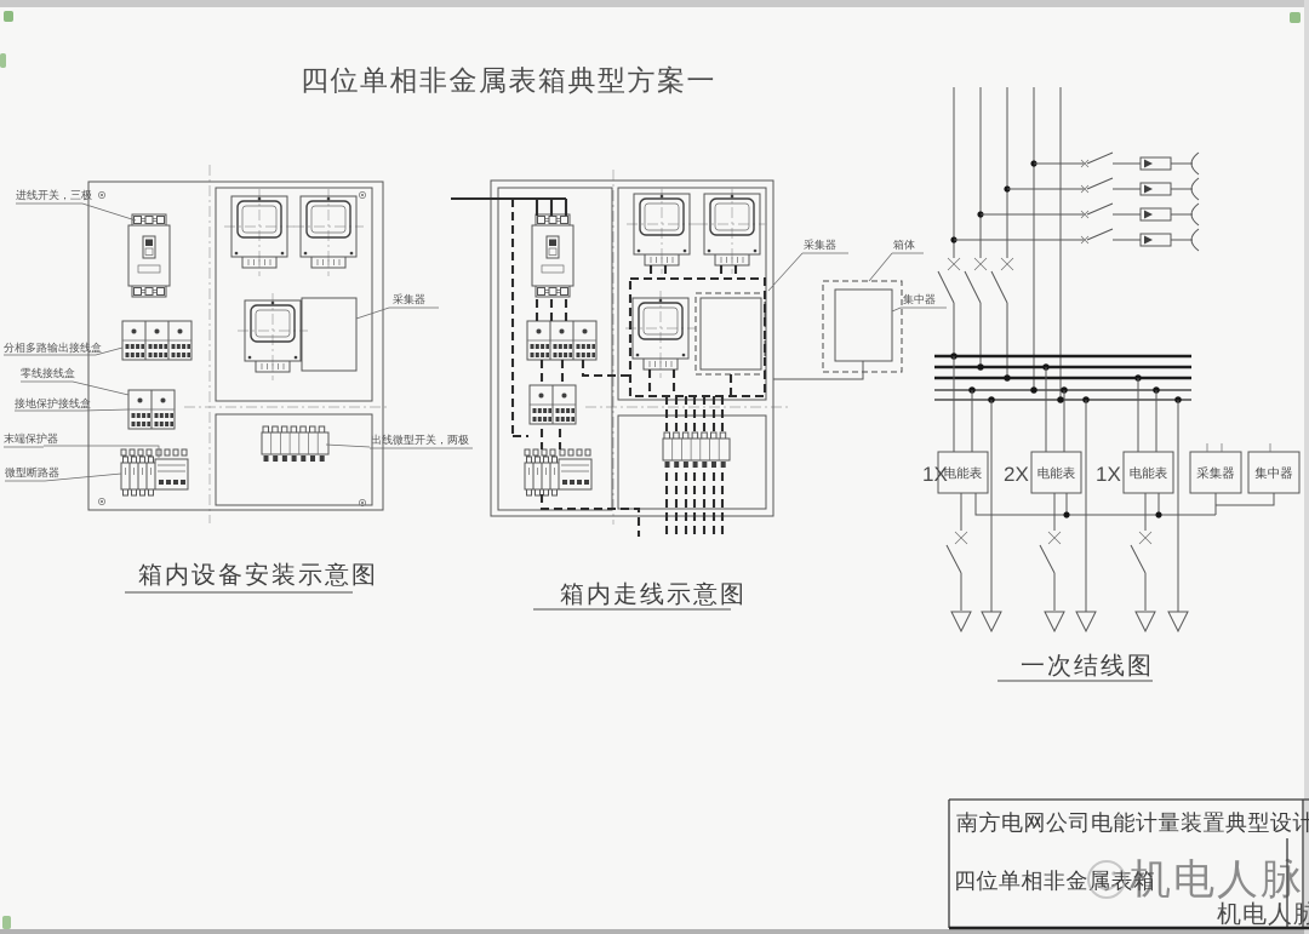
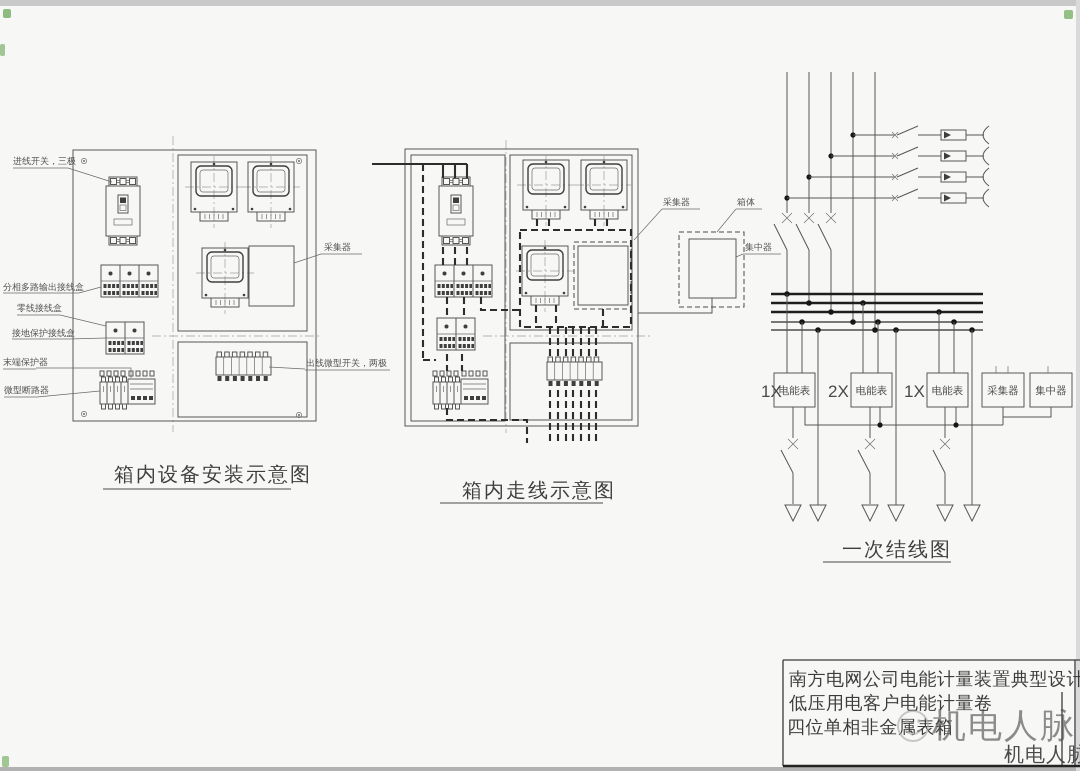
- 四位单相非金属表箱典型方案一
  进线开关，三极
  分相多路输出接线盒
  零线接线盒
  接地保护接线盒
  末端保护器
  微型断路器
  采集器
  出线微型开关，两极
  箱内设备安装示意图
  箱内走线示意图
  采集器
  箱体
  集中器
  1X
  电能表
  2X
  电能表
  1X
  电能表
  采集器
  集中器
  一次结线图
  南方电网公司电能计量装置典型设计
+ 低压用电客户电能计量卷
  四位单相非金属表箱
  机电人脉
  机电人脉
